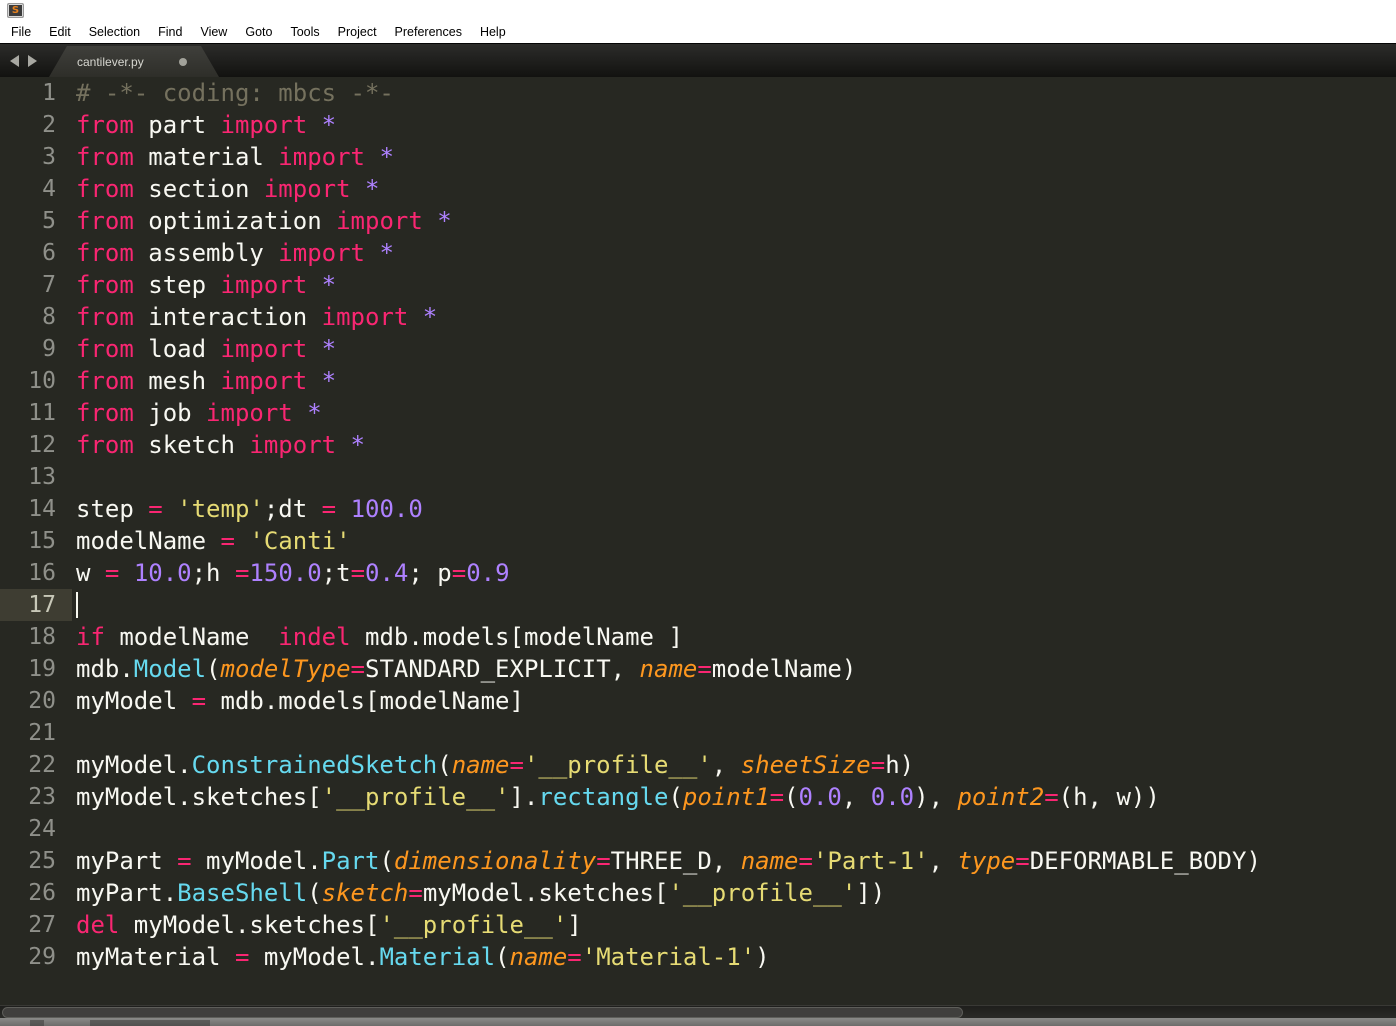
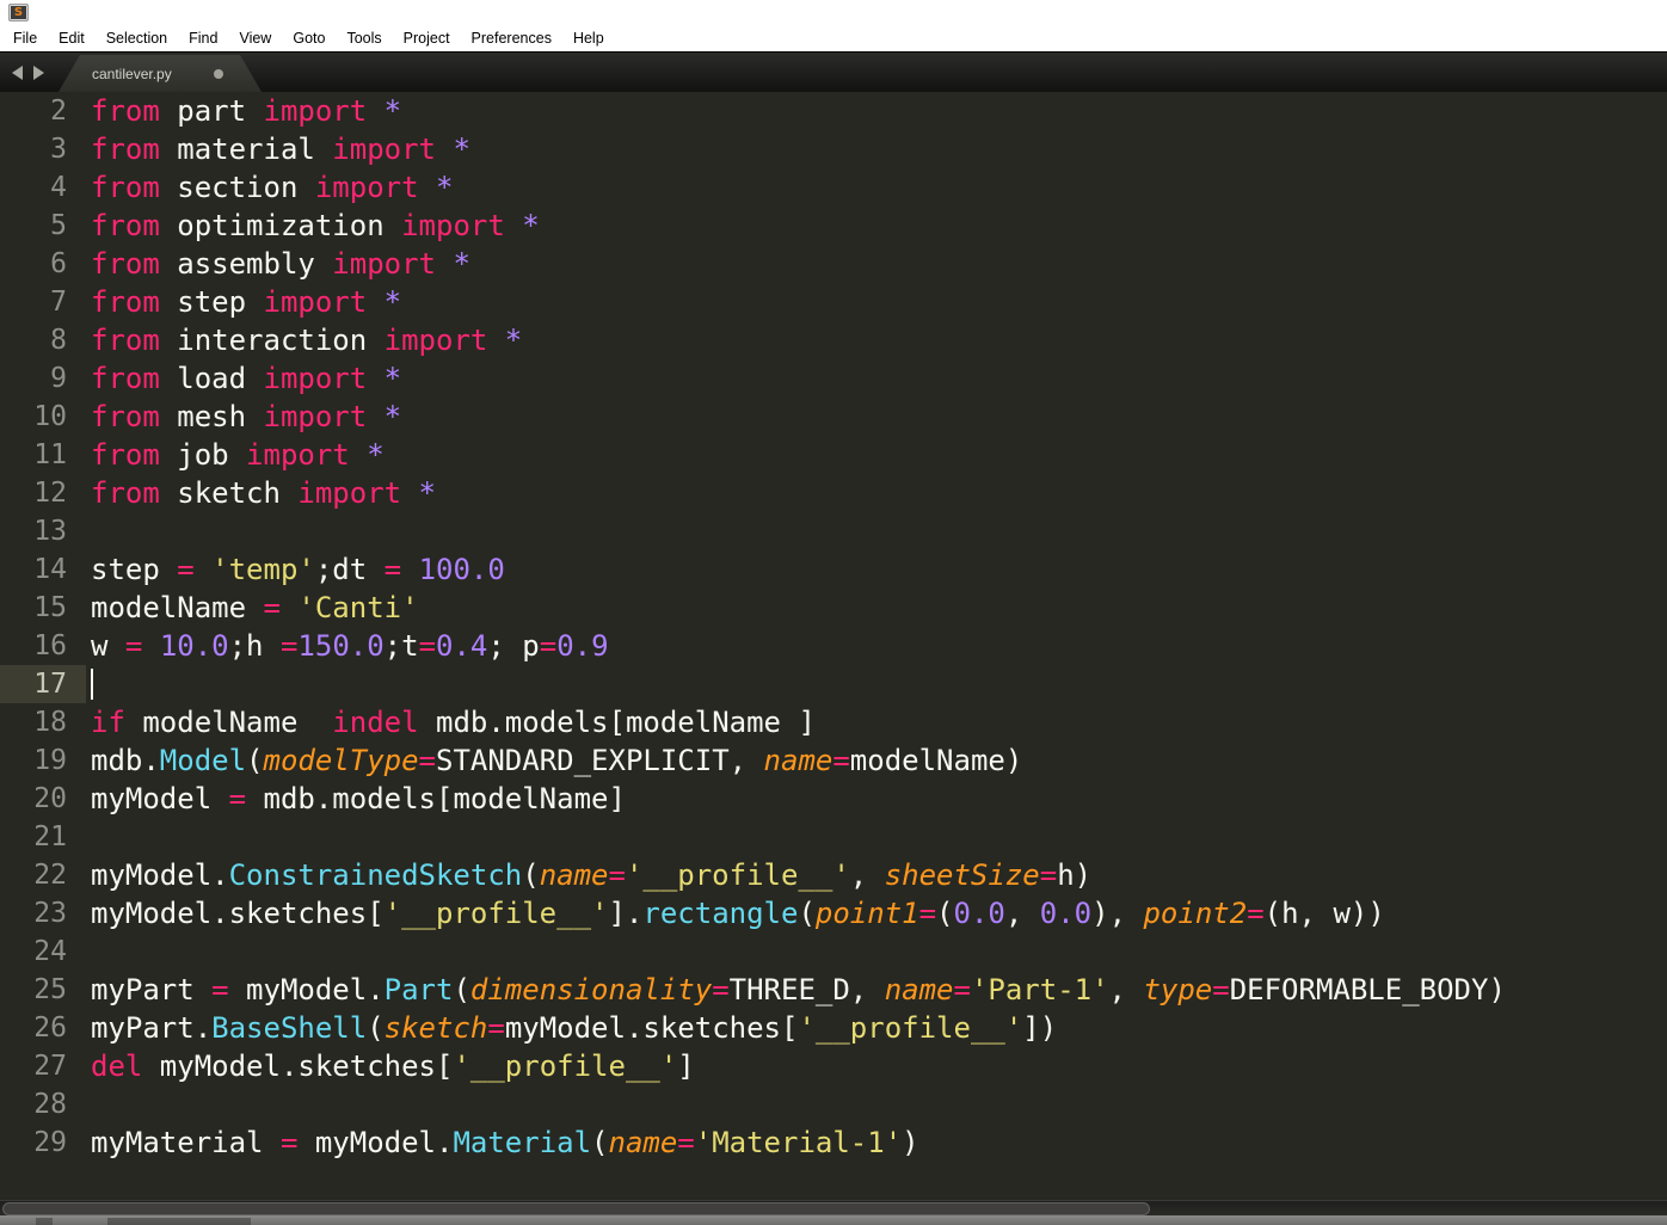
  S
  File
  Edit
  Selection
  Find
  View
  Goto
  Tools
  Project
  Preferences
  Help
  cantilever.py
- 1
- # -*- coding: mbcs -*-
  2
  from
  part
  import
  *
  3
  from
  material
  import
  *
  4
  from
  section
  import
  *
  5
  from
  optimization
  import
  *
  6
  from
  assembly
  import
  *
  7
  from
  step
  import
  *
  8
  from
  interaction
  import
  *
  9
  from
  load
  import
  *
  10
  from
  mesh
  import
  *
  11
  from
  job
  import
  *
  12
  from
  sketch
  import
  *
  13
  14
  step
  =
  'temp'
  ;dt
  =
  100.0
  15
  modelName
  =
  'Canti'
  16
  w
  =
  10.0
  ;h
  =
  150.0
  ;t
  =
  0.4
  ; p
  =
  0.9
  17
  18
  if
  modelName
  in
  del
  mdb.models[modelName ]
  19
  mdb.
  Model
  (
  modelType
  =
  STANDARD_EXPLICIT,
  name
  =
  modelName)
  20
  myModel
  =
  mdb.models[modelName]
  21
  22
  myModel.
  ConstrainedSketch
  (
  name
  =
  '__profile__'
  ,
  sheetSize
  =
  h)
  23
  myModel.sketches[
  '__profile__'
  ].
  rectangle
  (
  point1
  =
  (
  0.0
  ,
  0.0
  ),
  point2
  =
  (h, w))
  24
  25
  myPart
  =
  myModel.
  Part
  (
  dimensionality
  =
  THREE_D,
  name
  =
  'Part-1'
  ,
  type
  =
  DEFORMABLE_BODY)
  26
  myPart.
  BaseShell
  (
  sketch
  =
  myModel.sketches[
  '__profile__'
  ])
  27
  del
  myModel.sketches[
  '__profile__'
  ]
+ 28
  29
  myMaterial
  =
  myModel.
  Material
  (
  name
  =
  'Material-1'
  )
